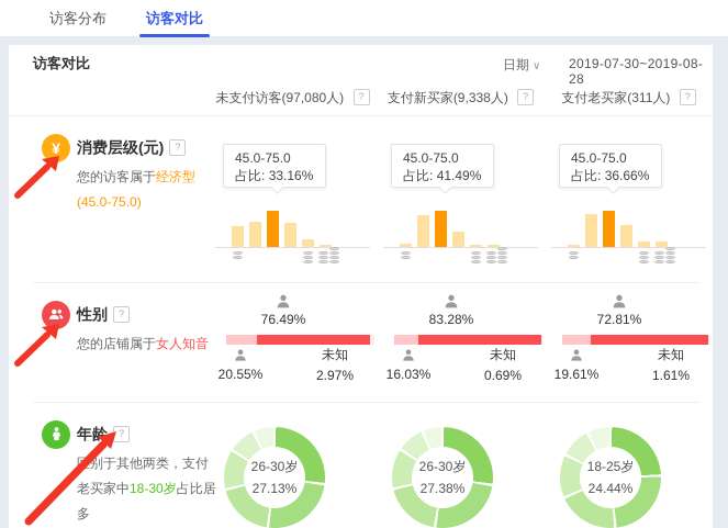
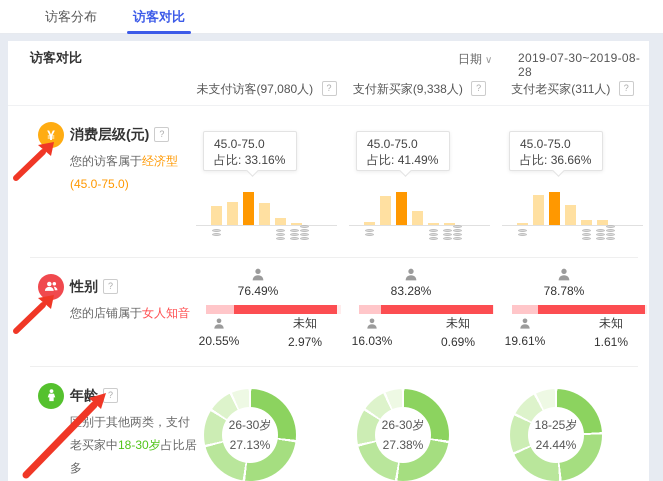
  访客分布
  访客对比
  访客对比
  日期 ∨
  2019-07-30~2019-08-28
  未支付访客(97,080人) ?
  支付新买家(9,338人) ?
  支付老买家(311人) ?
  ¥
  消费层级(元) ?
  您的访客属于经济型(45.0-75.0)
  45.0-75.0
  占比: 33.16%
  45.0-75.0
  占比: 41.49%
  45.0-75.0
  占比: 36.66%
  性别 ?
  您的店铺属于女人知音
  76.49%
  20.55%
  未知
  2.97%
  83.28%
  16.03%
  未知
  0.69%
- 72.81%
+ 78.78%
  19.61%
  未知
  1.61%
  年龄 ?
  别于其他两类，支付老买家中18-30岁占比居多
  26-30岁
  27.13%
  26-30岁
  27.38%
  18-25岁
  24.44%
